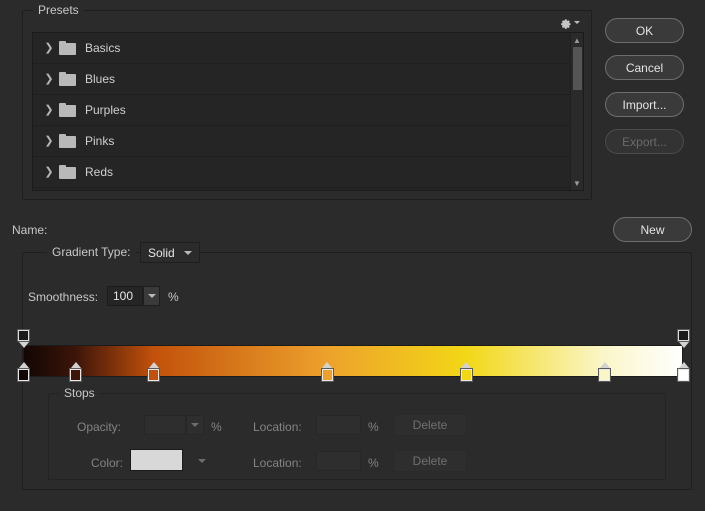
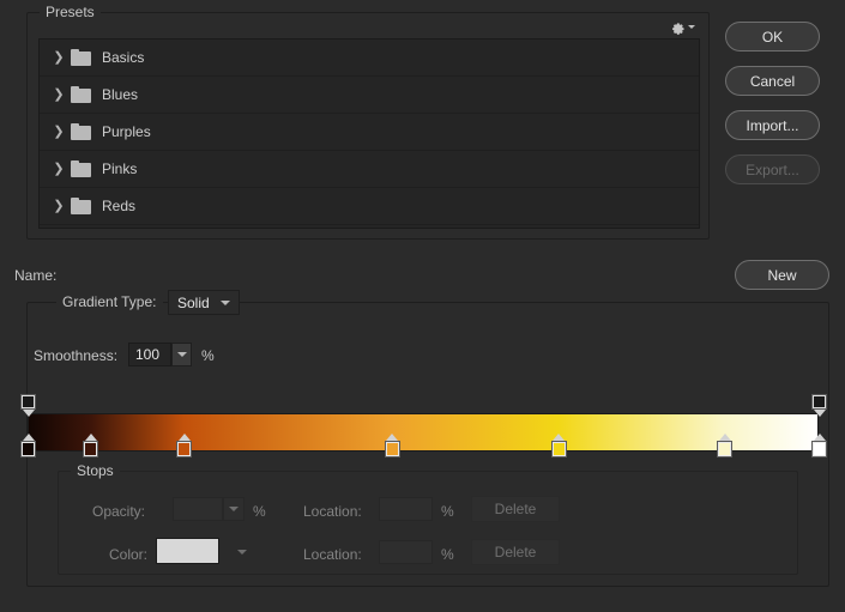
  Presets
  ❯
  Basics
  ❯
  Blues
  ❯
  Purples
  ❯
  Pinks
  ❯
  Reds
- ▲
- ▼
  OK
  Cancel
  Import...
  Export...
  New
  Name:
  Gradient Type:
  Solid
  Smoothness:
  100
  %
  Stops
  Opacity:
  %
  Location:
  %
  Delete
  Color:
  Location:
  %
  Delete
